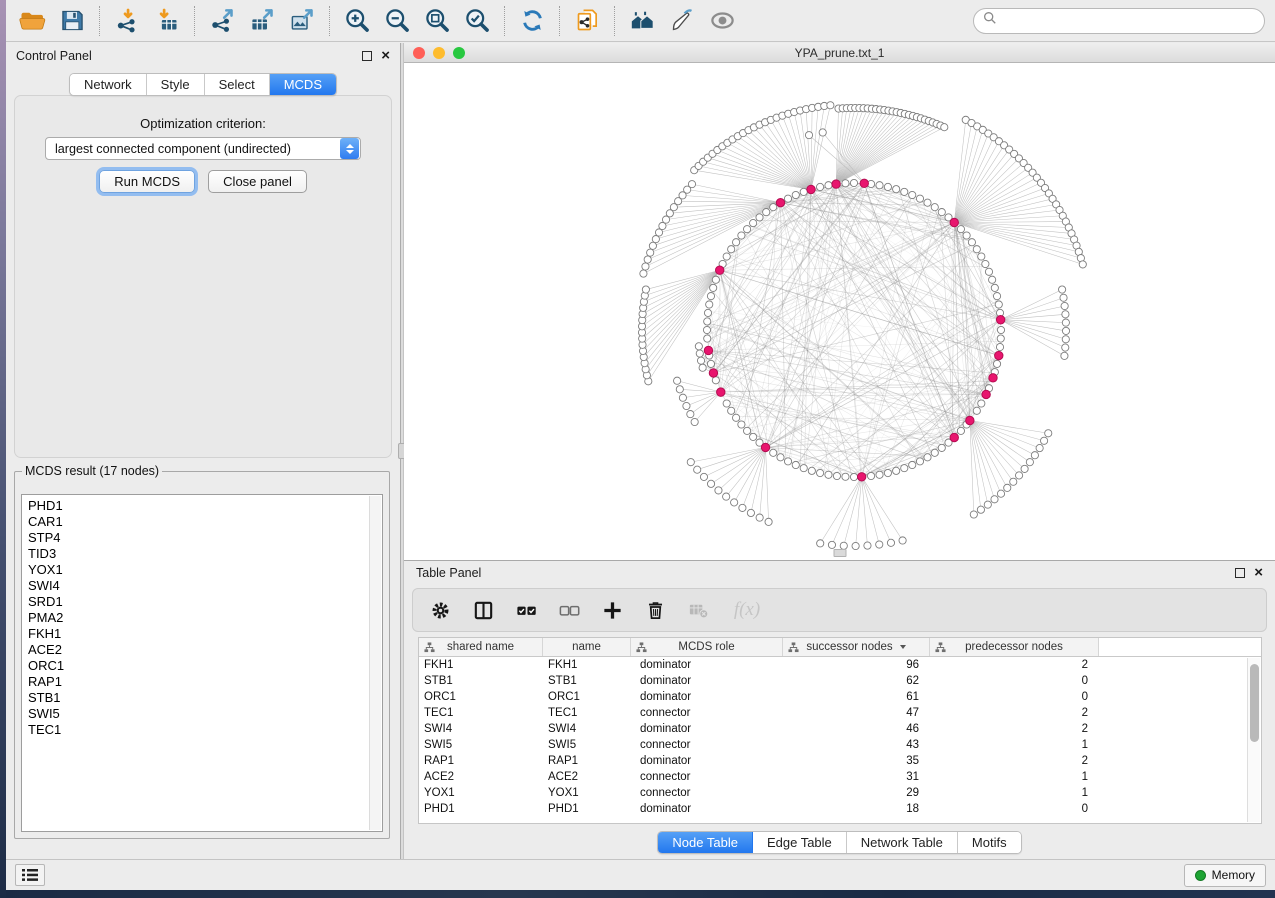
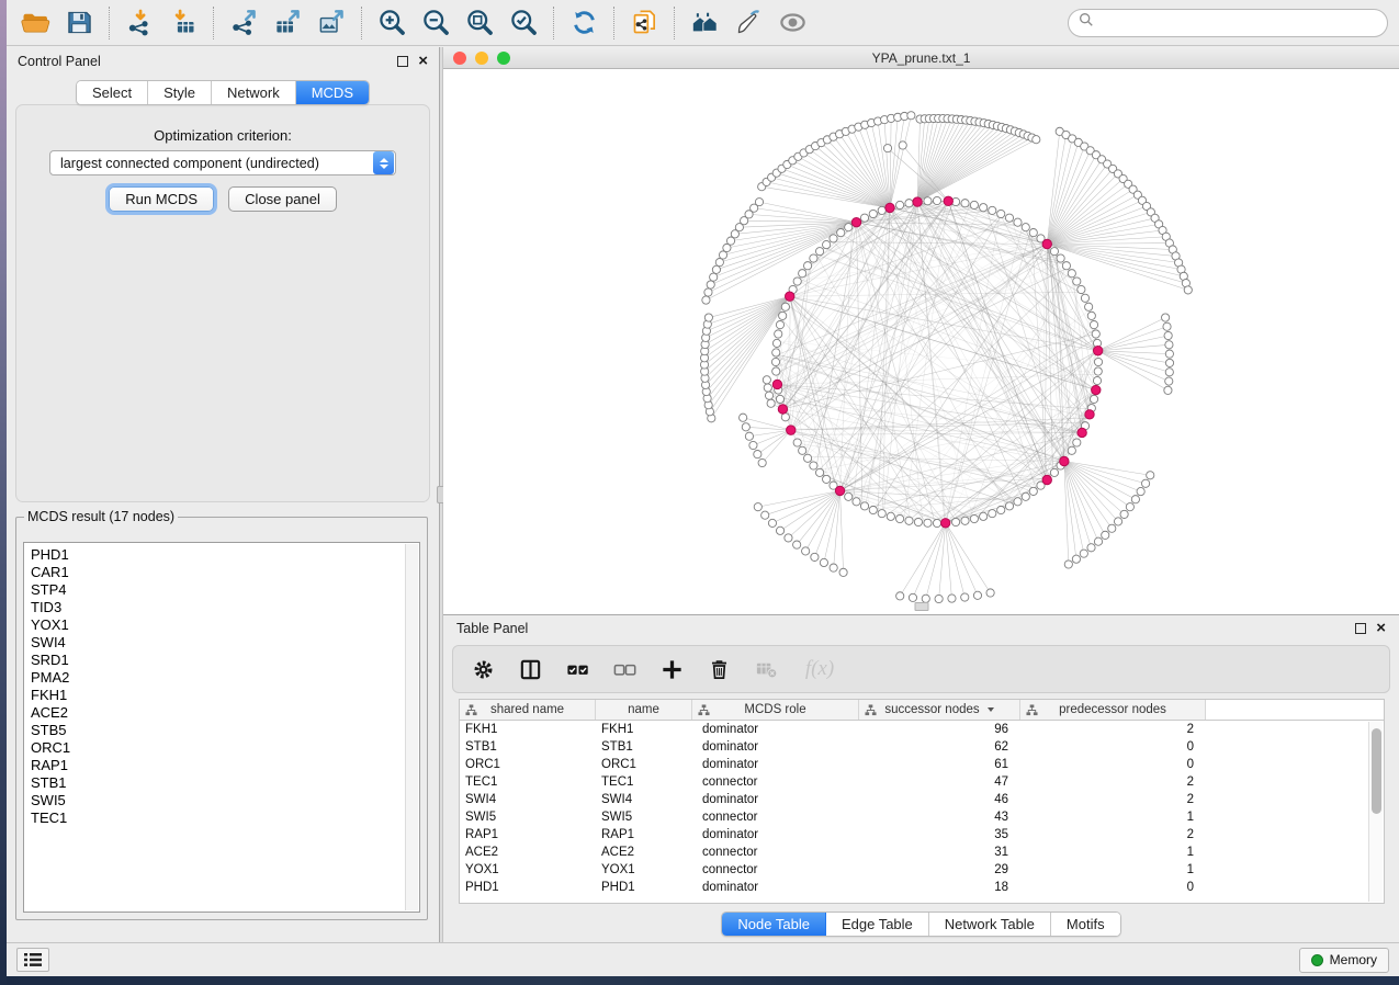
  Control Panel
  ×
- Network
+ Select
  Style
- Select
+ Network
  MCDS
  Optimization criterion:
  largest connected component (undirected)
  Run MCDS
  Close panel
  MCDS result (17 nodes)
  PHD1
  CAR1
  STP4
  TID3
  YOX1
  SWI4
  SRD1
  PMA2
  FKH1
  ACE2
+ STB5
  ORC1
  RAP1
  STB1
  SWI5
  TEC1
  YPA_prune.txt_1
  Table Panel
  ×
  f(x)
  shared name
  name
  MCDS role
  successor nodes
  predecessor nodes
  FKH1
  FKH1
  dominator
  96
  2
  STB1
  STB1
  dominator
  62
  0
  ORC1
  ORC1
  dominator
  61
  0
  TEC1
  TEC1
  connector
  47
  2
  SWI4
  SWI4
  dominator
  46
  2
  SWI5
  SWI5
  connector
  43
  1
  RAP1
  RAP1
  dominator
  35
  2
  ACE2
  ACE2
  connector
  31
  1
  YOX1
  YOX1
  connector
  29
  1
  PHD1
  PHD1
  dominator
  18
  0
  Node Table
  Edge Table
  Network Table
  Motifs
  Memory
